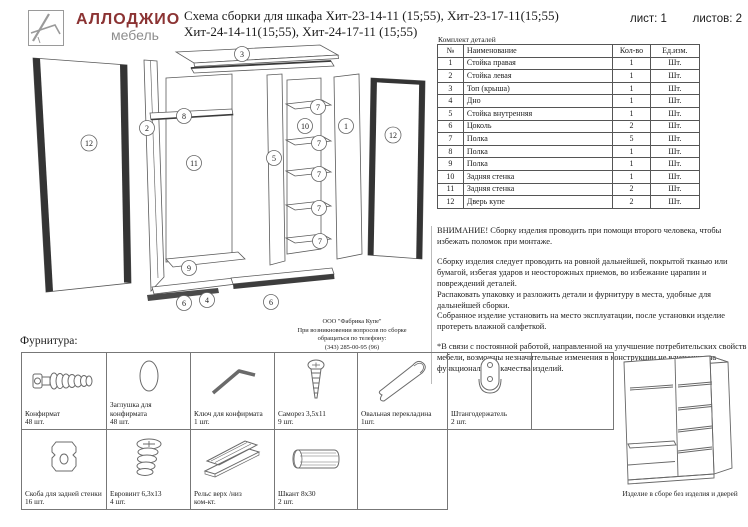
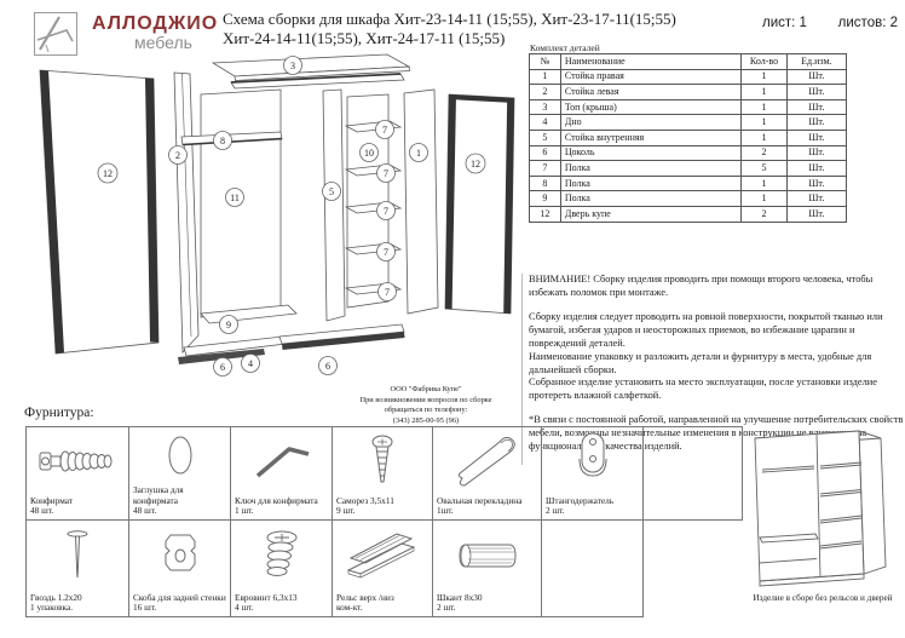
  АЛЛОДЖИО
  мебель
  Схема сборки для шкафа Хит-23-14-11 (15;55), Хит-23-17-11(15;55)
  Хит-24-14-11(15;55), Хит-24-17-11 (15;55)
  лист: 1
  листов: 2
  Комплект деталей
  №	Наименование	Кол-во	Ед.изм.
  1	Стойка правая	1	Шт.
  2	Стойка левая	1	Шт.
  3	Топ (крыша)	1	Шт.
  4	Дно	1	Шт.
  5	Стойка внутренняя	1	Шт.
  6	Цоколь	2	Шт.
  7	Полка	5	Шт.
  8	Полка	1	Шт.
  9	Полка	1	Шт.
- 10	Задняя стенка	1	Шт.
- 11	Задняя стенка	2	Шт.
  12	Дверь купе	2	Шт.
  ВНИМАНИЕ! Сборку изделия проводить при помощи второго человека, чтобы избежать поломок при монтаже.
- Сборку изделия следует проводить на ровной дальнейшей, покрытой тканью или бумагой, избегая ударов и неосторожных приемов, во избежание царапин и повреждений деталей.
+ Сборку изделия следует проводить на ровной поверхности, покрытой тканью или бумагой, избегая ударов и неосторожных приемов, во избежание царапин и повреждений деталей.
- Распаковать упаковку и разложить детали и фурнитуру в места, удобные для дальнейшей сборки.
+ Наименование упаковку и разложить детали и фурнитуру в места, удобные для дальнейшей сборки.
  Собранное изделие установить на место эксплуатации, после установки изделие протереть влажной салфеткой.
  *В связи с постоянной работой, направленной на улучшение потребительских свойств мебели, возмоны незначительные изменения в конструкции не вли функционал качества изделий.
  3
  12
  2
  8
  11
  5
  10
  7
  7
  7
  7
  7
  1
  12
  9
  4
  6
  6
  Фурнитура:
  Конфирмат
  48 шт.
  Заглушка для конфирмата
  48 шт.
  Ключ для конфирмата
  1 шт.
  Саморез 3,5х11
  9 шт.
  Овальная перекладина
  1шт.
  Штангодержатель
  2 шт.
+ Гвоздь 1.2х20
+ 1 упаковка.
  Скоба для задней стенки
  16 шт.
  Евровинт 6,3х13
  4 шт.
  Рельс верх /низ
  ком-кт.
  Шкант 8х30
  2 шт.
- Изделие в сборе без изделия и дверей
+ Изделие в сборе без рельсов и дверей
